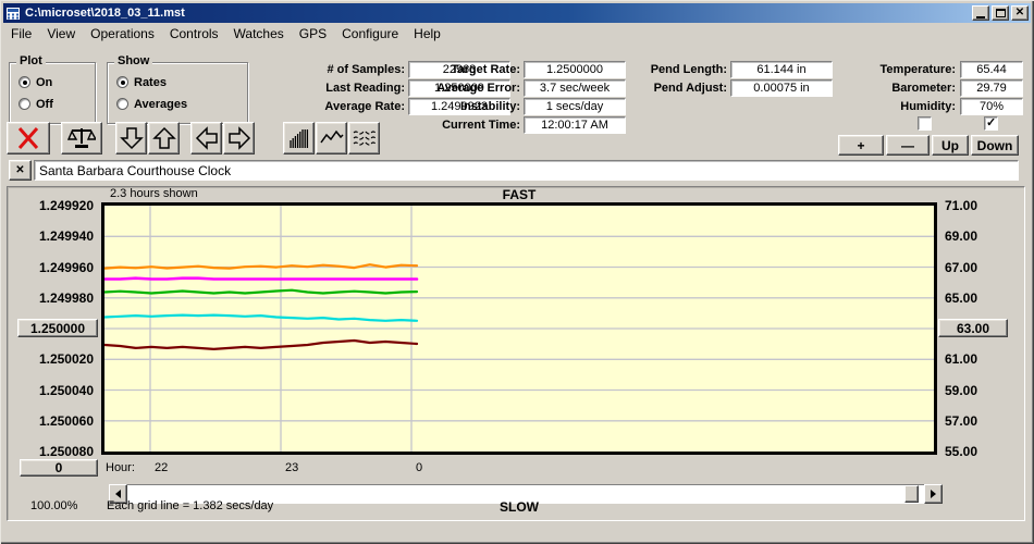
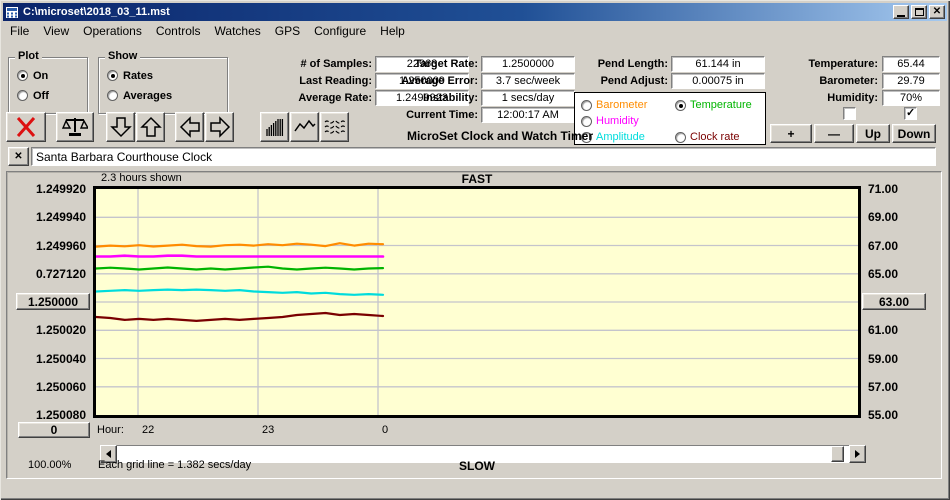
  C:\microset\2018_03_11.mst
  ✕
  File
  View
  Operations
  Controls
  Watches
  GPS
  Configure
  Help
  Plot
  On
  Off
  Show
  Rates
  Averages
  # of Samples:
  22963
  Last Reading:
  1.250009
  Average Rate:
  1.2499923
  Target Rate:
  1.2500000
  Average Error:
  3.7 sec/week
  Instability:
  1 secs/day
  Current Time:
  12:00:17 AM
  Pend Length:
  61.144 in
  Pend Adjust:
  0.00075 in
  Temperature:
  65.44
  Barometer:
  29.79
  Humidity:
  70%
  +
  —
  Up
  Down
+ Barometer
+ Humidity
+ Amplitude
+ Temperature
+ Clock rate
+ MicroSet Clock and Watch Timer
  ✕
  Santa Barbara Courthouse Clock
  2.3 hours shown
  FAST
  1.250000
  0
  63.00
  Hour:
  100.00%
  Each grid line = 1.382 secs/day
  SLOW
  1.249920
  1.249940
  1.249960
- 1.249980
+ 0.727120
  1.250020
  1.250040
  1.250060
  1.250080
  71.00
  69.00
  67.00
  65.00
  61.00
  59.00
  57.00
  55.00
  22
  23
  0
